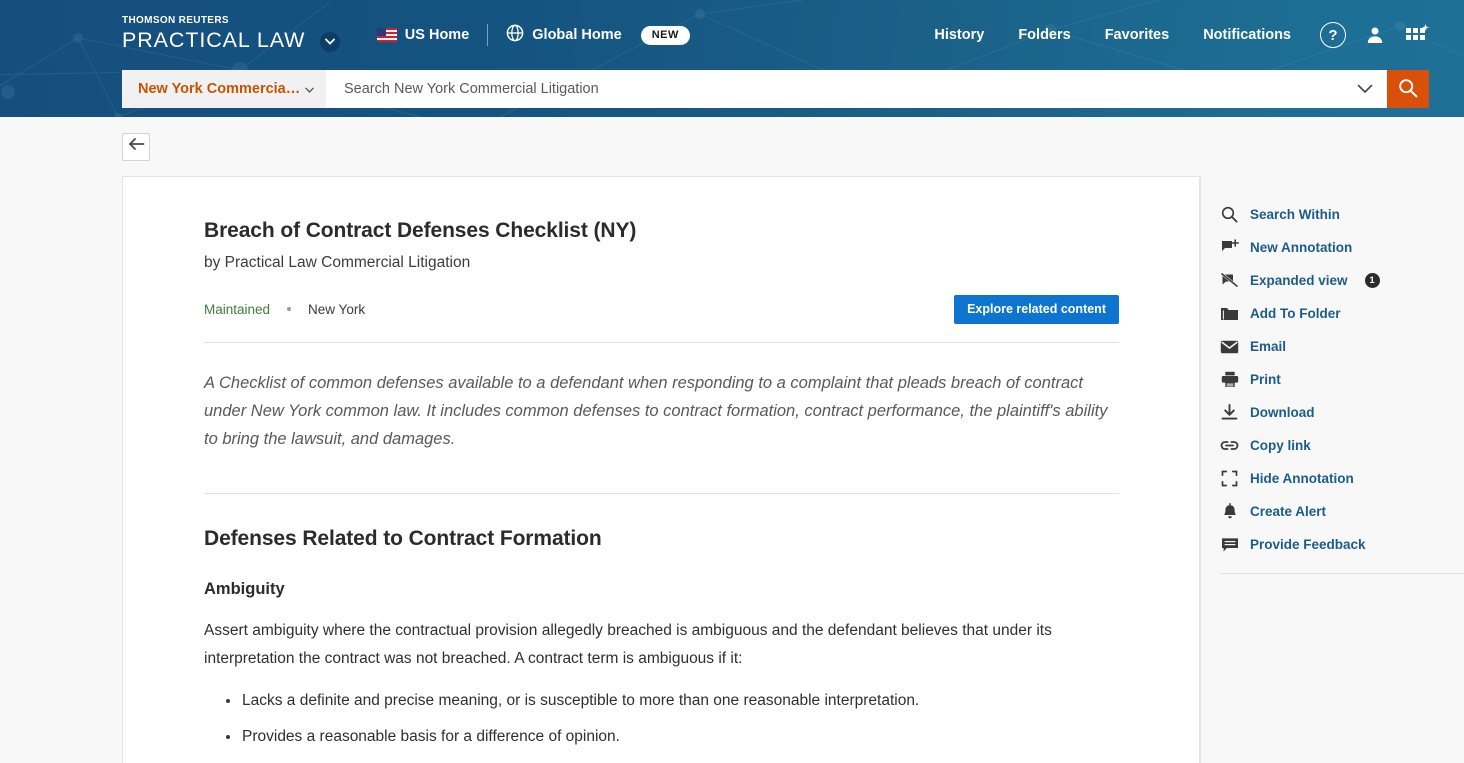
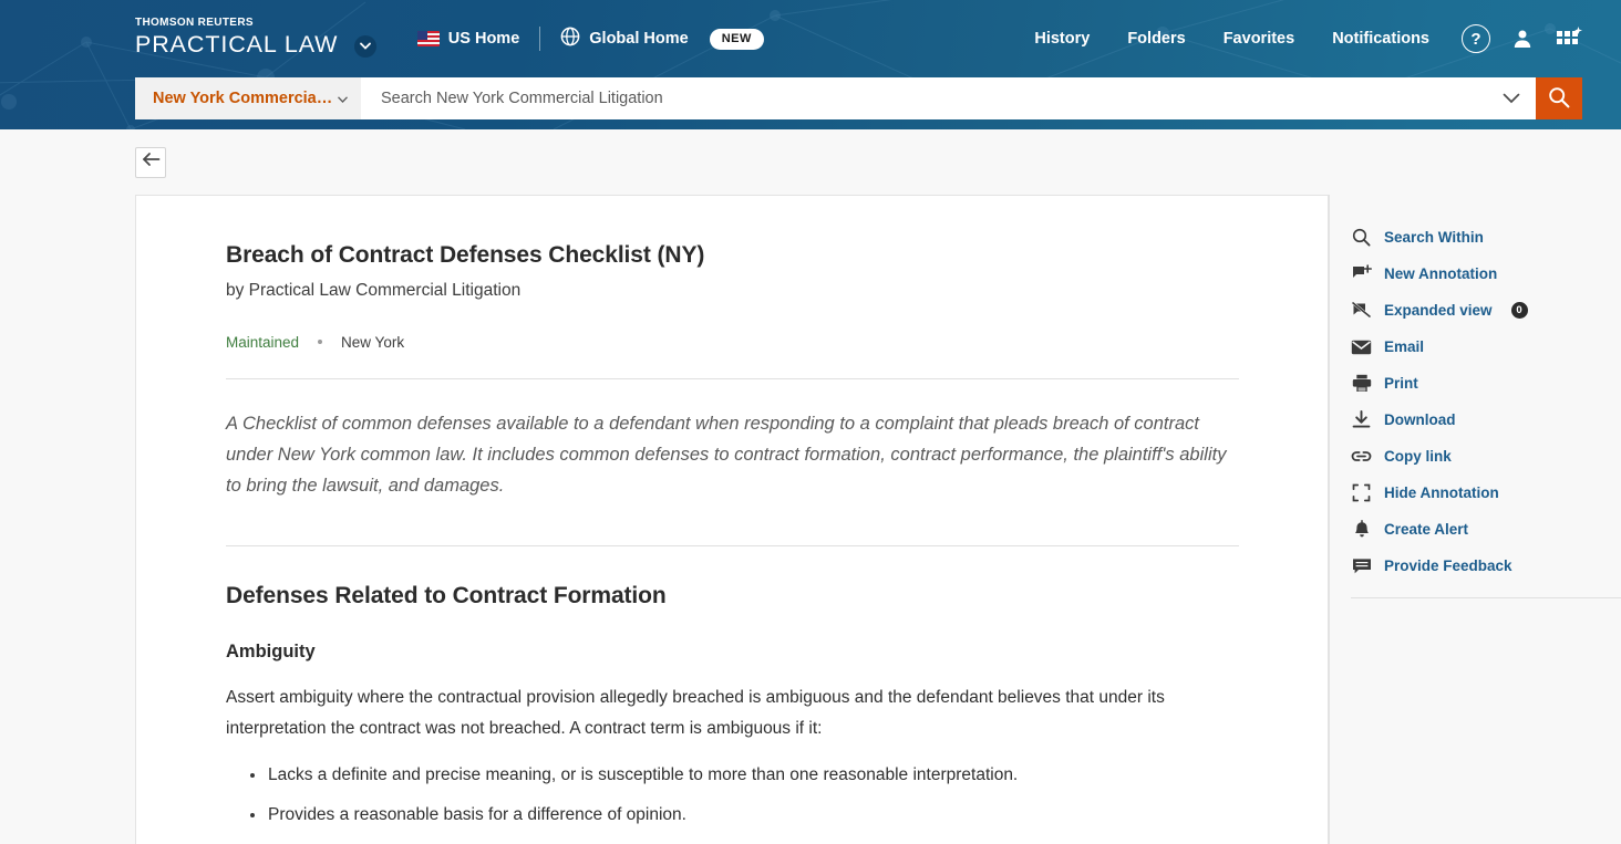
  THOMSON REUTERS
  PRACTICAL LAW
  US Home
  Global Home
  NEW
  History
  Folders
  Favorites
  Notifications
  ?
  New York Commercia…
  Search New York Commercial Litigation
  Breach of Contract Defenses Checklist (NY)
  by Practical Law Commercial Litigation
  Maintained
  New York
- Explore related content
  A Checklist of common defenses available to a defendant when responding to a complaint that pleads breach of contract under New York common law. It includes common defenses to contract formation, contract performance, the plaintiff's ability to bring the lawsuit, and damages.
  Defenses Related to Contract Formation
  Ambiguity
  Assert ambiguity where the contractual provision allegedly breached is ambiguous and the defendant believes that under its interpretation the contract was not breached. A contract term is ambiguous if it:
  Lacks a definite and precise meaning, or is susceptible to more than one reasonable interpretation.
  Provides a reasonable basis for a difference of opinion.
  Search Within
  New Annotation
  Expanded view
- 1
+ 0
- Add To Folder
  Email
  Print
  Download
  Copy link
  Hide Annotation
  Create Alert
  Provide Feedback
